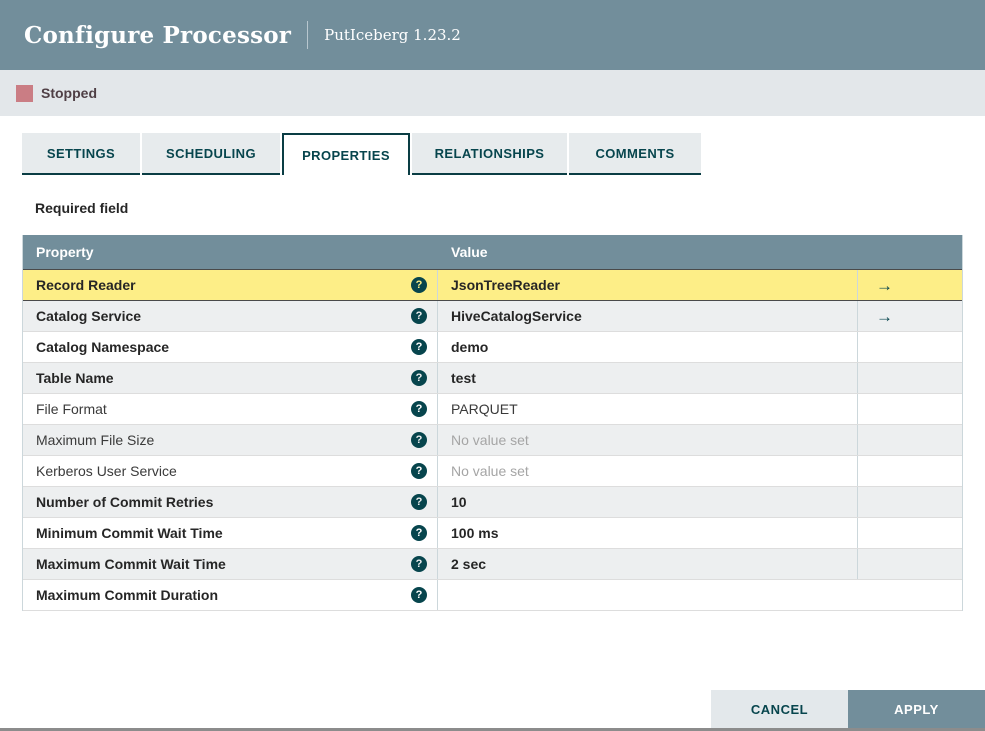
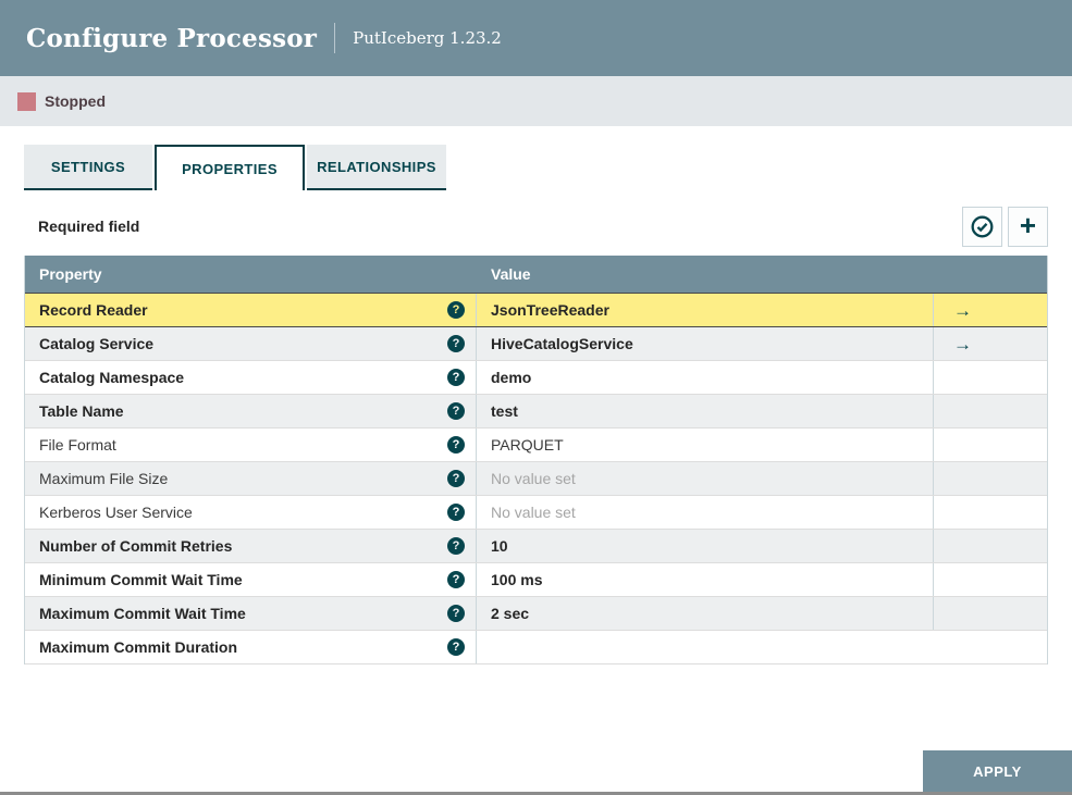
  Configure Processor
  PutIceberg 1.23.2
  Stopped
  SETTINGS
- SCHEDULING
  PROPERTIES
  RELATIONSHIPS
- COMMENTS
  Required field
+ +
  Property
  Value
  Record Reader
  ?
  JsonTreeReader
  →
  Catalog Service
  ?
  HiveCatalogService
  →
  Catalog Namespace
  ?
  demo
  Table Name
  ?
  test
  File Format
  ?
  PARQUET
  Maximum File Size
  ?
  No value set
  Kerberos User Service
  ?
  No value set
  Number of Commit Retries
  ?
  10
  Minimum Commit Wait Time
  ?
  100 ms
  Maximum Commit Wait Time
  ?
  2 sec
  Maximum Commit Duration
  ?
- CANCEL
  APPLY
